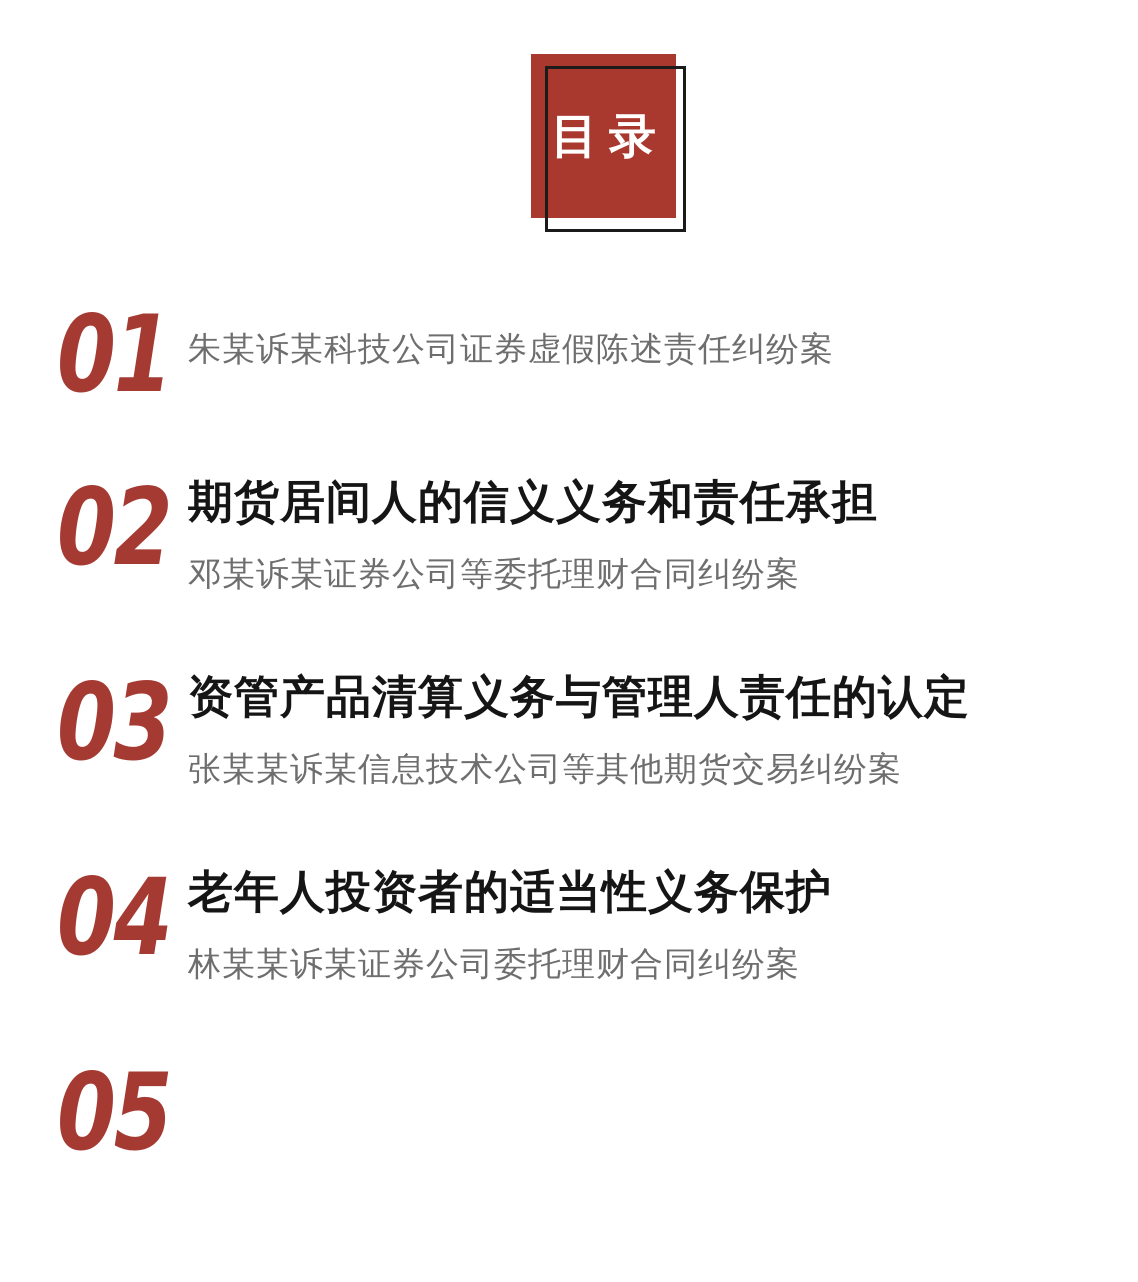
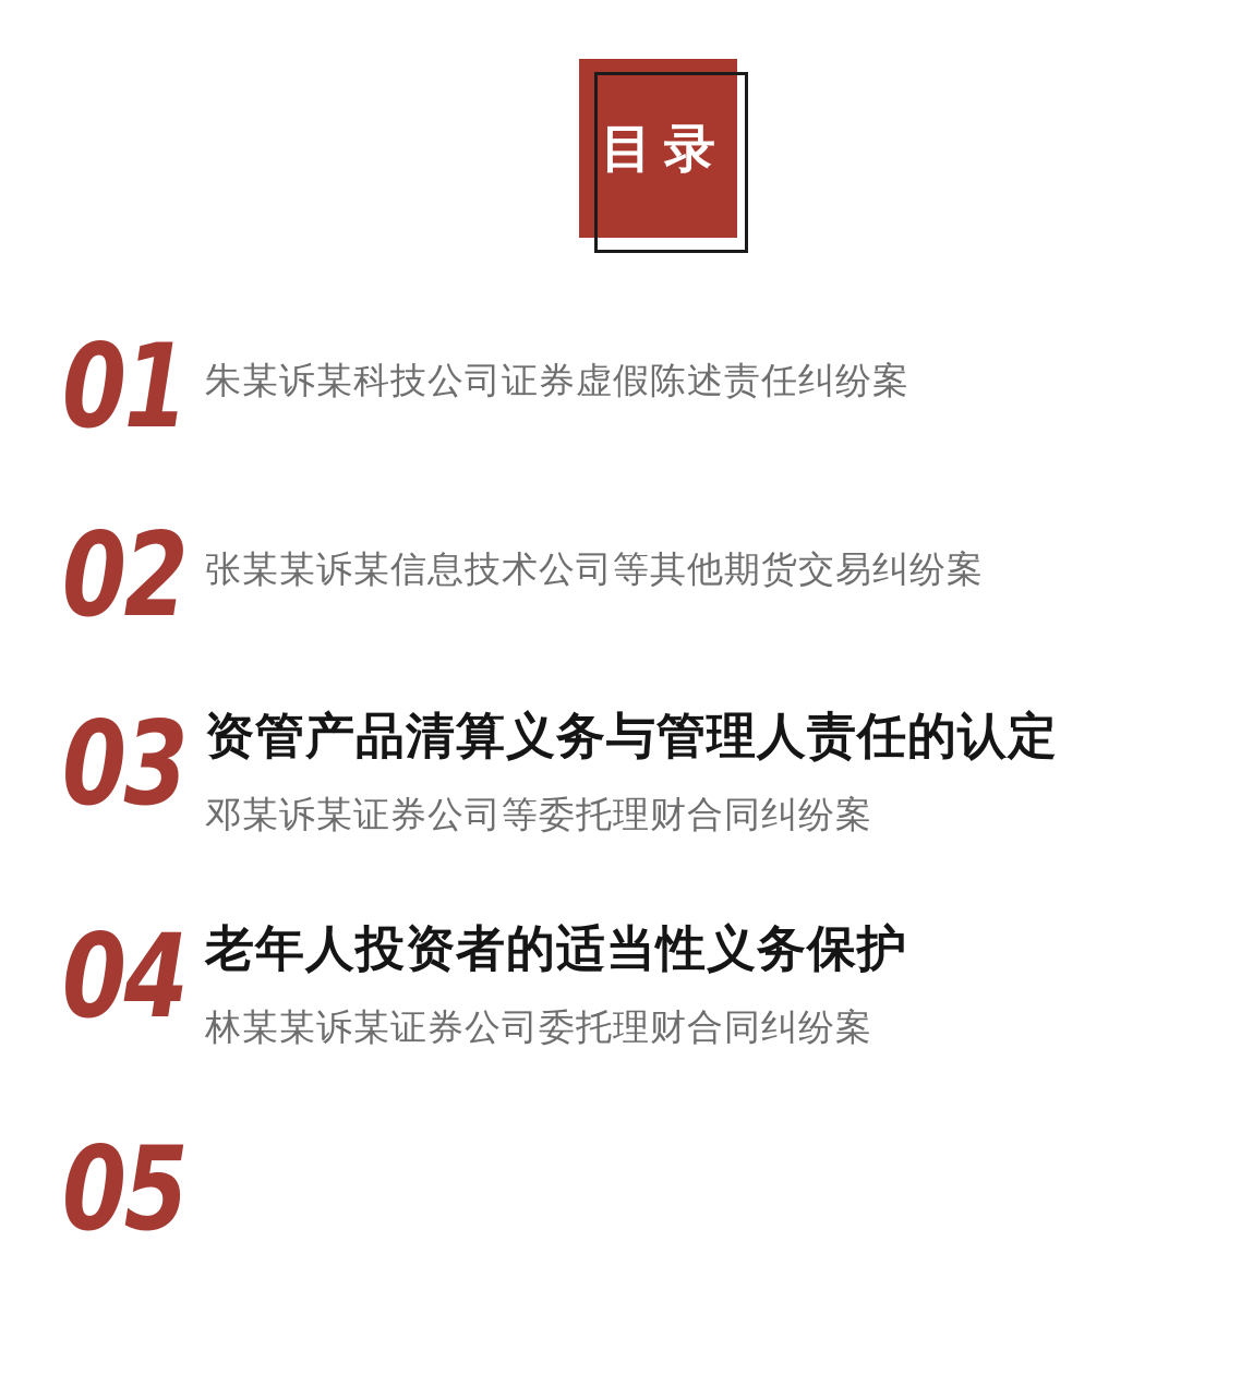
  目录
  01
  朱某诉某科技公司证券虚假陈述责任纠纷案
  02
- 期货居间人的信义义务和责任承担
- 邓某诉某证券公司等委托理财合同纠纷案
+ 张某某诉某信息技术公司等其他期货交易纠纷案
  03
  资管产品清算义务与管理人责任的认定
- 张某某诉某信息技术公司等其他期货交易纠纷案
+ 邓某诉某证券公司等委托理财合同纠纷案
  04
  老年人投资者的适当性义务保护
  林某某诉某证券公司委托理财合同纠纷案
  05
